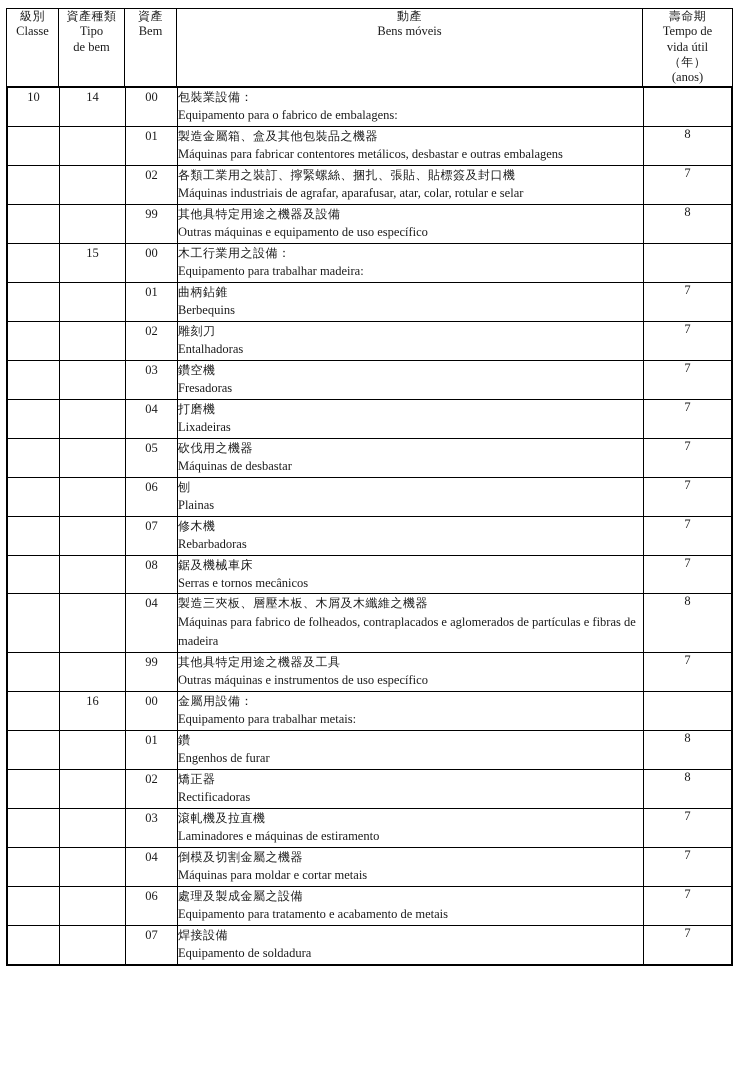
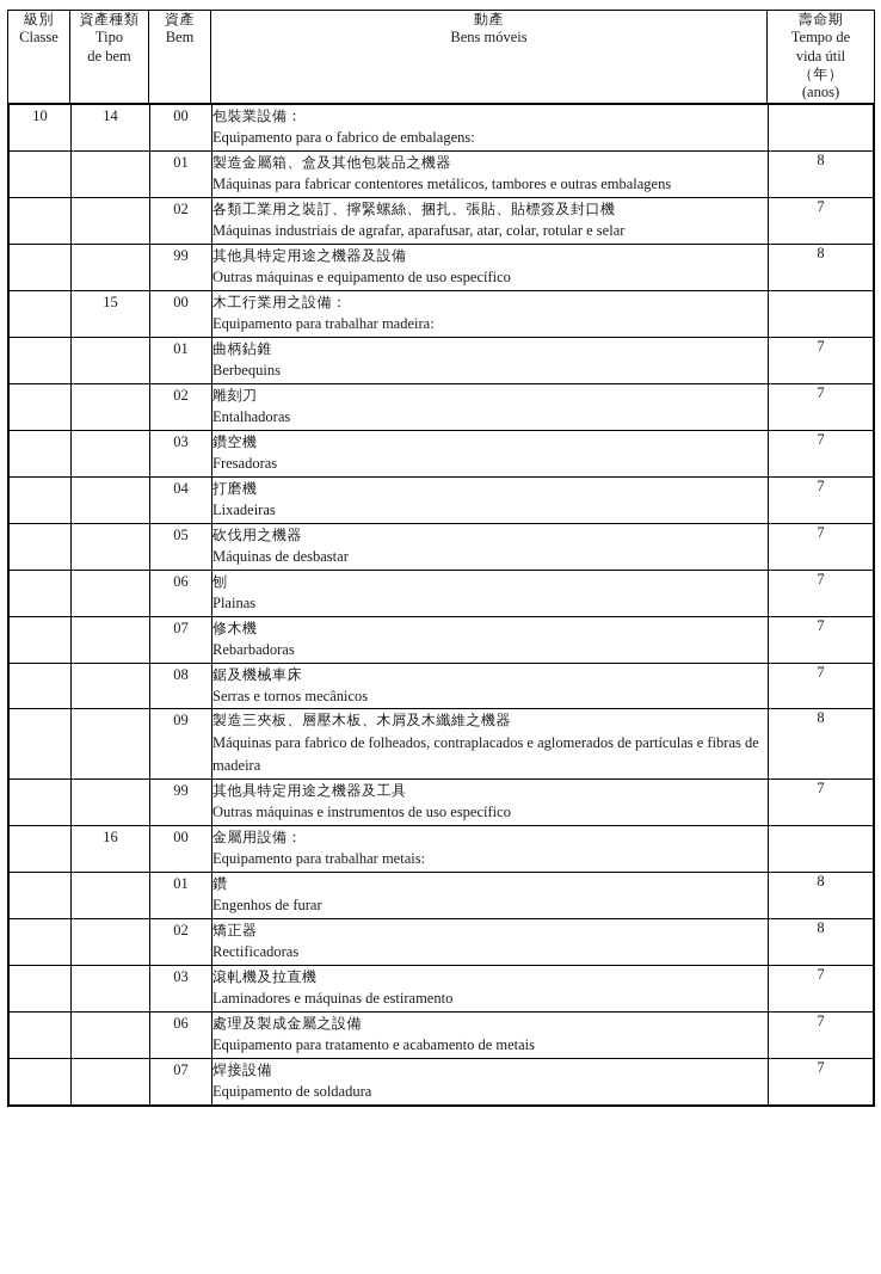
  級別 Classe	資產種類 Tipo de bem	資產 Bem	動產 Bens móveis	壽命期 Tempo de vida útil （年） (anos)
  10	14	00	包裝業設備：Equipamento para o fabrico de embalagens:
- 		01	製造金屬箱、盒及其他包裝品之機器Máquinas para fabricar contentores metálicos, desbastar e outras embalagens	8
+ 		01	製造金屬箱、盒及其他包裝品之機器Máquinas para fabricar contentores metálicos, tambores e outras embalagens	8
  		02	各類工業用之裝訂、擰緊螺絲、捆扎、張貼、貼標簽及封口機Máquinas industriais de agrafar, aparafusar, atar, colar, rotular e selar	7
  		99	其他具特定用途之機器及設備Outras máquinas e equipamento de uso específico	8
  	15	00	木工行業用之設備：Equipamento para trabalhar madeira:
  		01	曲柄鉆錐Berbequins	7
  		02	雕刻刀Entalhadoras	7
  		03	鑽空機Fresadoras	7
  		04	打磨機Lixadeiras	7
  		05	砍伐用之機器Máquinas de desbastar	7
  		06	刨Plainas	7
  		07	修木機Rebarbadoras	7
  		08	鋸及機械車床Serras e tornos mecânicos	7
- 		04	製造三夾板、層壓木板、木屑及木纖維之機器Máquinas para fabrico de folheados, contraplacados e aglomerados de partículas e fibras de madeira	8
+ 		09	製造三夾板、層壓木板、木屑及木纖維之機器Máquinas para fabrico de folheados, contraplacados e aglomerados de partículas e fibras de madeira	8
  		99	其他具特定用途之機器及工具Outras máquinas e instrumentos de uso específico	7
  	16	00	金屬用設備：Equipamento para trabalhar metais:
  		01	鑽Engenhos de furar	8
  		02	矯正器Rectificadoras	8
  		03	滾軋機及拉直機Laminadores e máquinas de estiramento	7
- 		04	倒模及切割金屬之機器Máquinas para moldar e cortar metais	7
  		06	處理及製成金屬之設備Equipamento para tratamento e acabamento de metais	7
  		07	焊接設備Equipamento de soldadura	7
